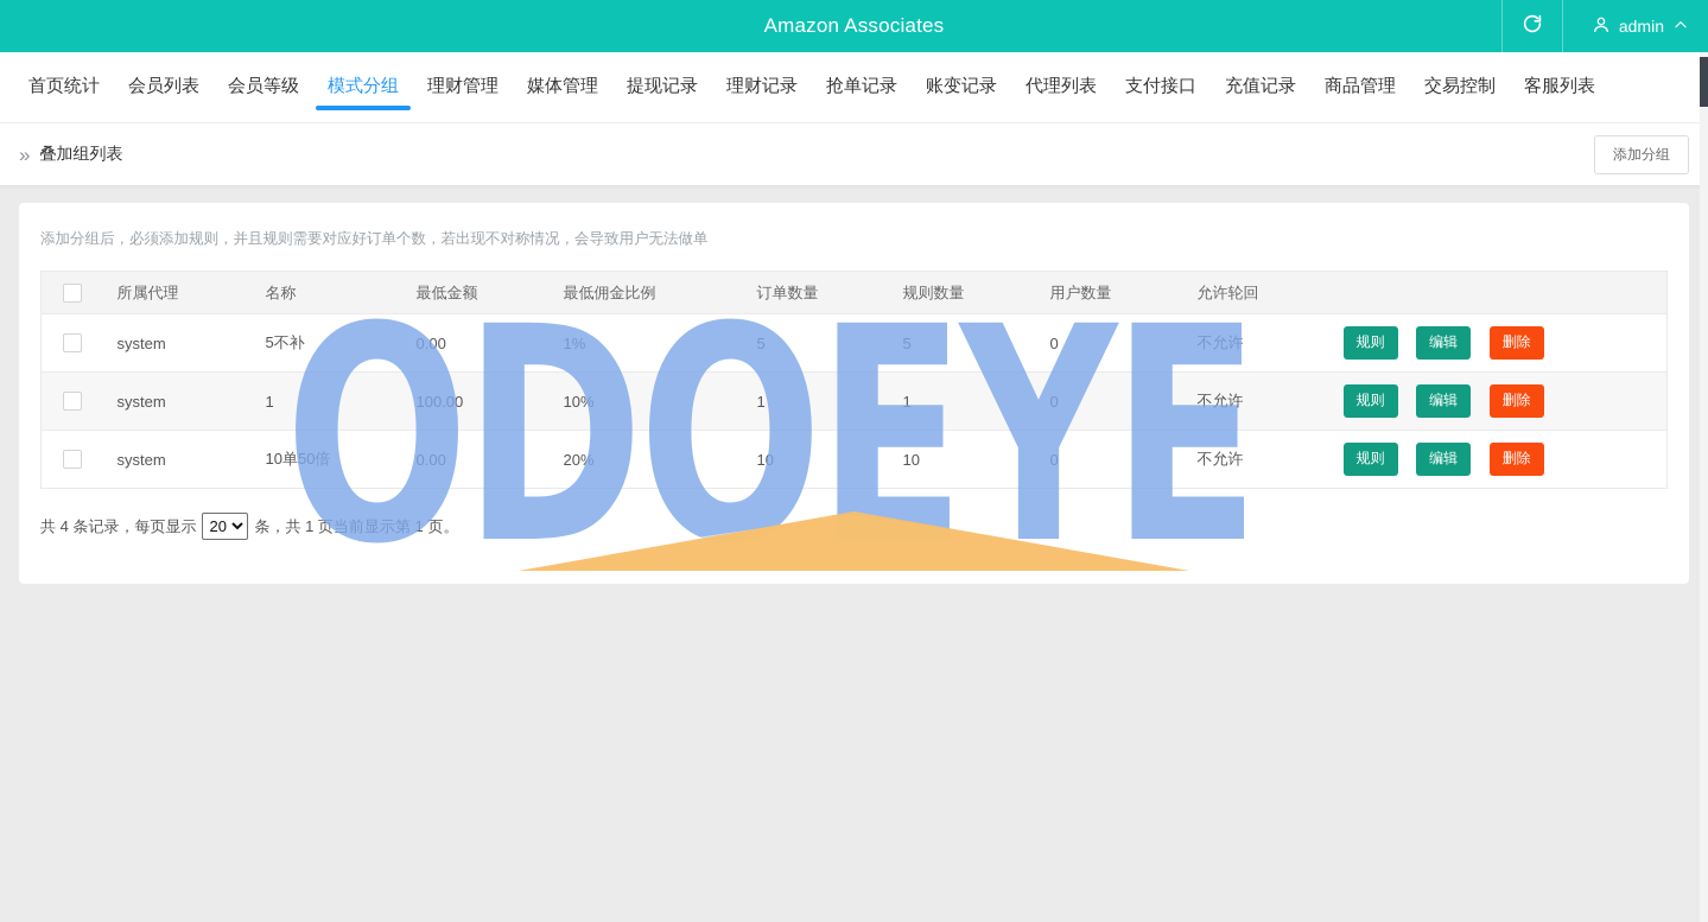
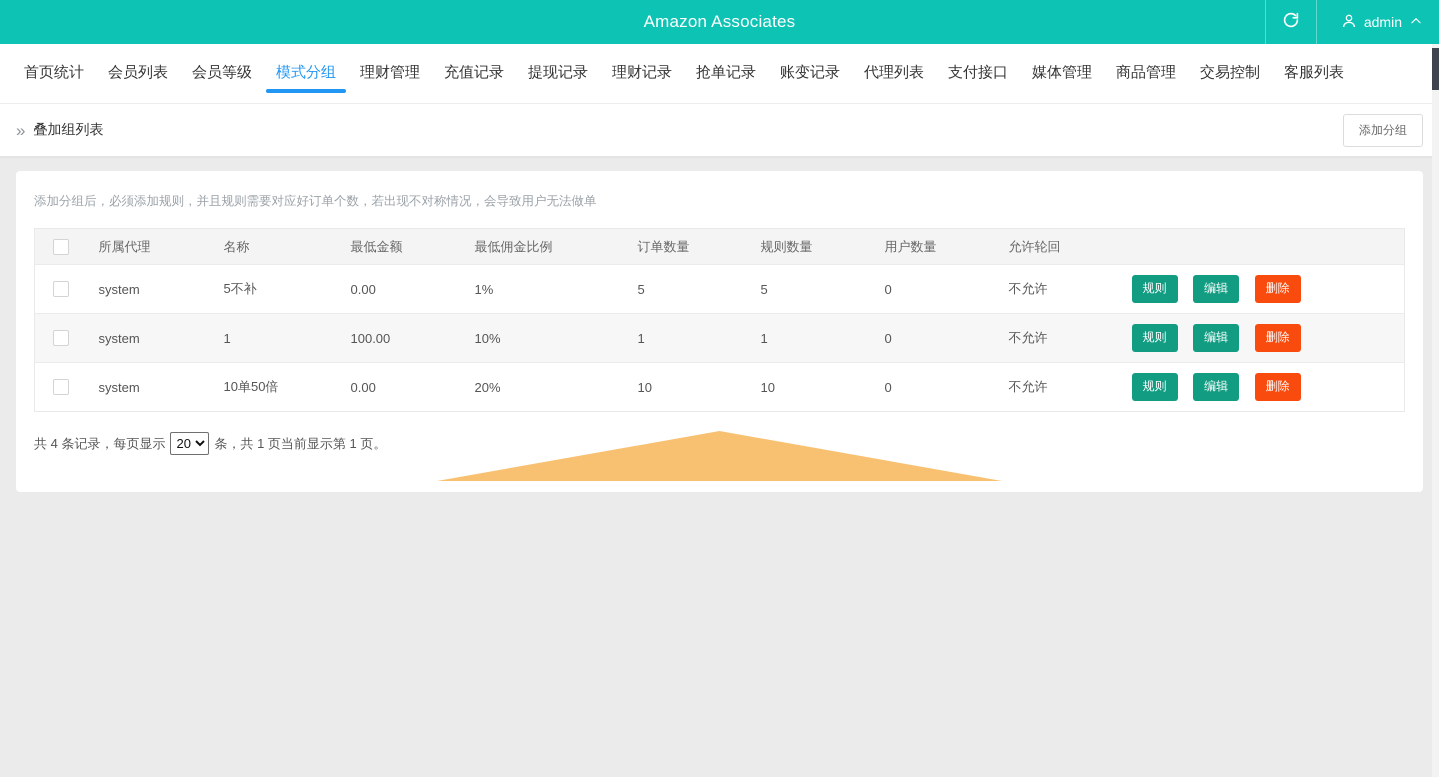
  Amazon Associates
  admin
  首页统计
  会员列表
  会员等级
  模式分组
  理财管理
- 媒体管理
+ 充值记录
  提现记录
  理财记录
  抢单记录
  账变记录
  代理列表
  支付接口
- 充值记录
+ 媒体管理
  商品管理
  交易控制
  客服列表
  »
  叠加组列表
  添加分组
  添加分组后，必须添加规则，并且规则需要对应好订单个数，若出现不对称情况，会导致用户无法做单
  	所属代理	名称	最低金额	最低佣金比例	订单数量	规则数量	用户数量	允许轮回
  	system	5不补	0.00	1%	5	5	0	不允许	规则 编辑 删除
  	system	1	100.00	10%	1	1	0	不允许	规则 编辑 删除
  	system	10单50倍	0.00	20%	10	10	0	不允许	规则 编辑 删除
  共 4 条记录，每页显示
  20
  条，共 1 页当前显示第 1 页。
- ODOEYE
